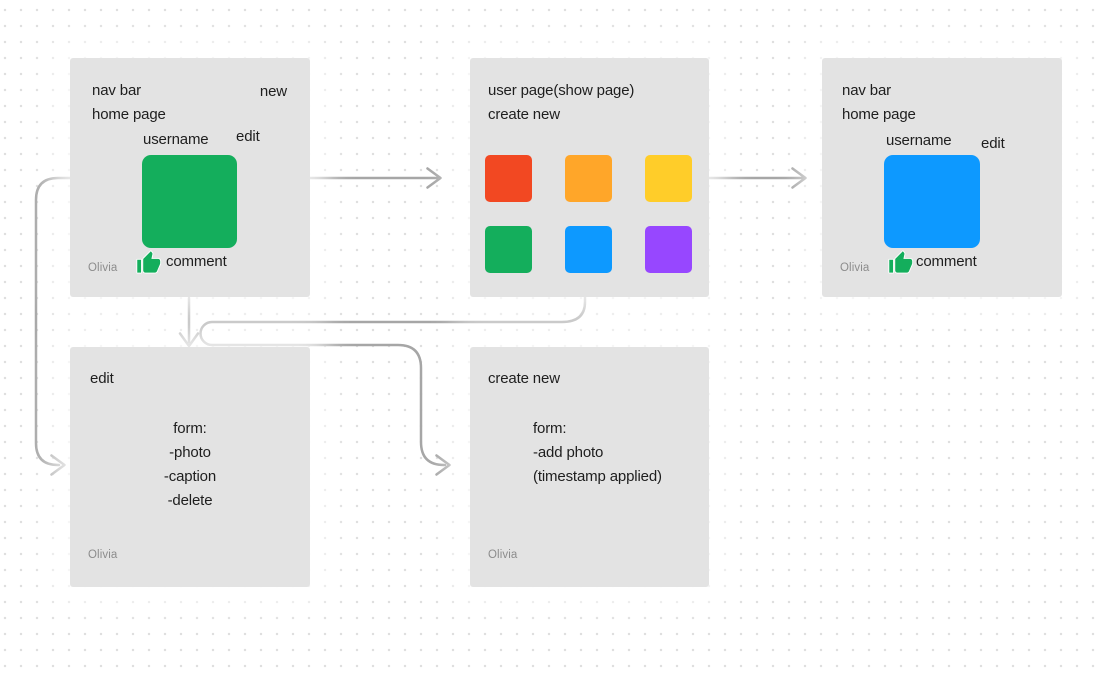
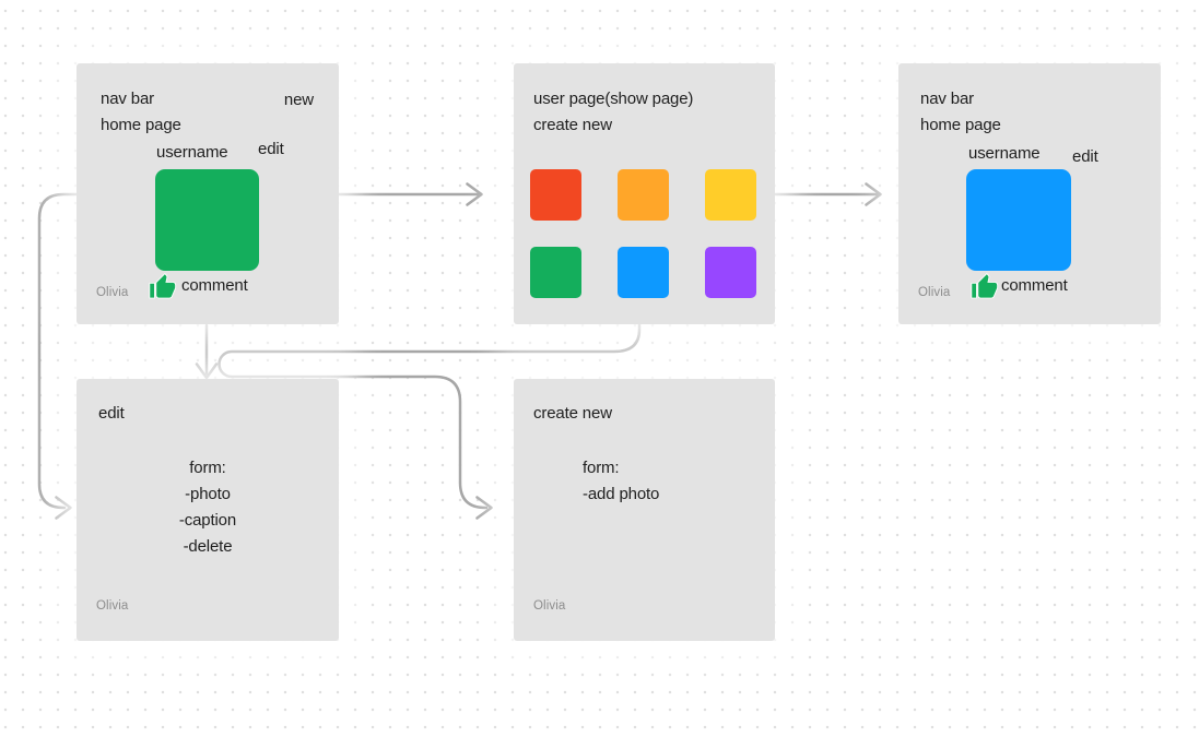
  nav bar
  new
  home page
  username
  edit
  comment
  Olivia
  user page(show page)
  create new
  nav bar
  home page
  username
  edit
  comment
  Olivia
  edit
  form:
  -photo
  -caption
  -delete
  Olivia
  create new
  form:
  -add photo
- (timestamp applied)
  Olivia
